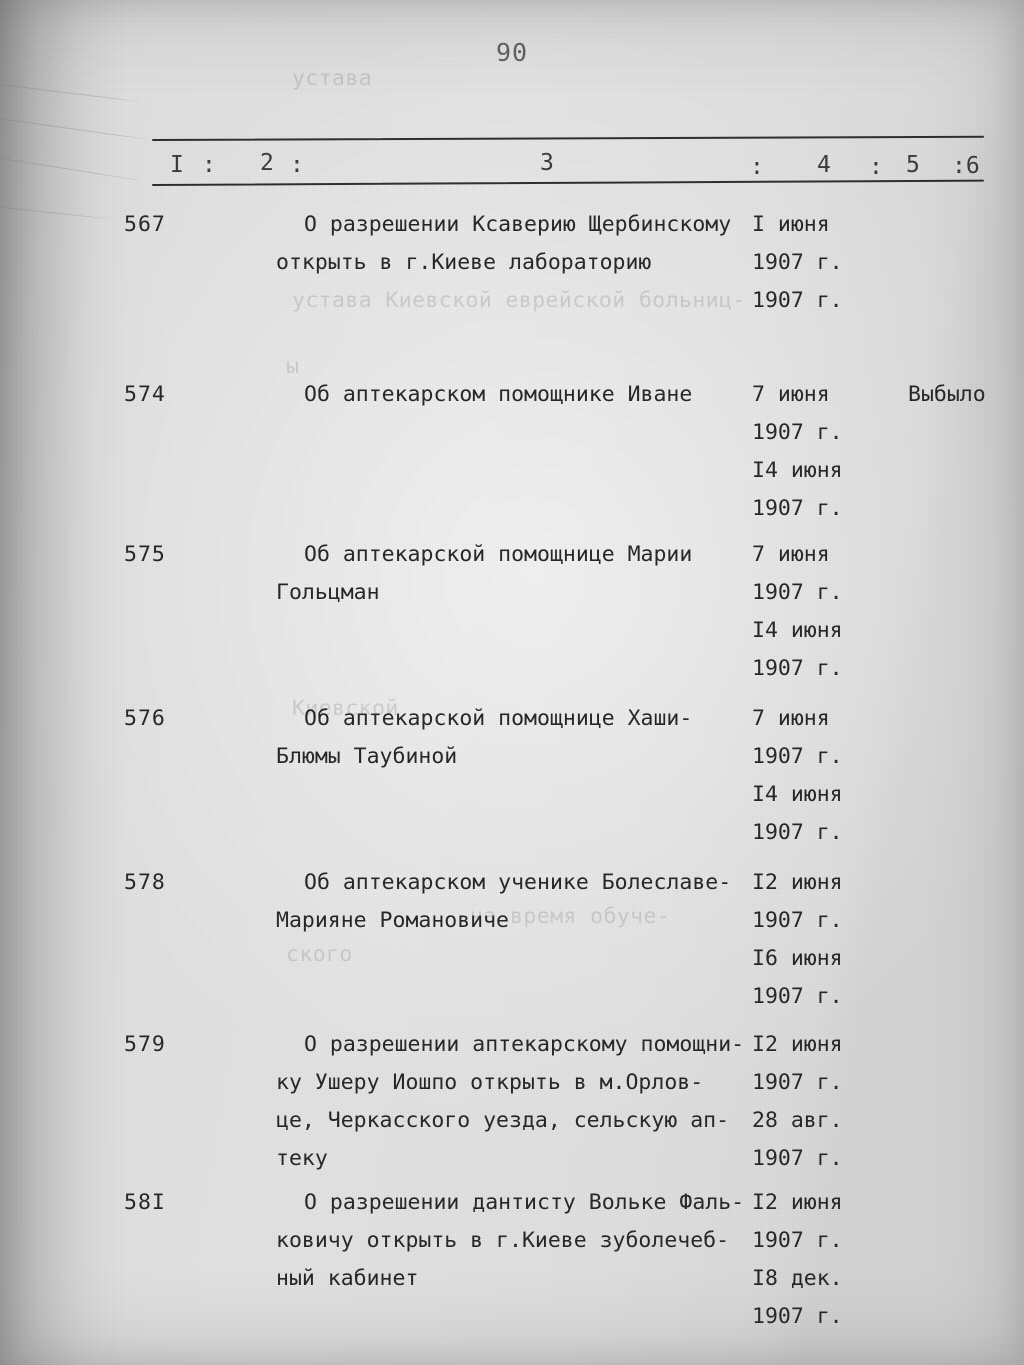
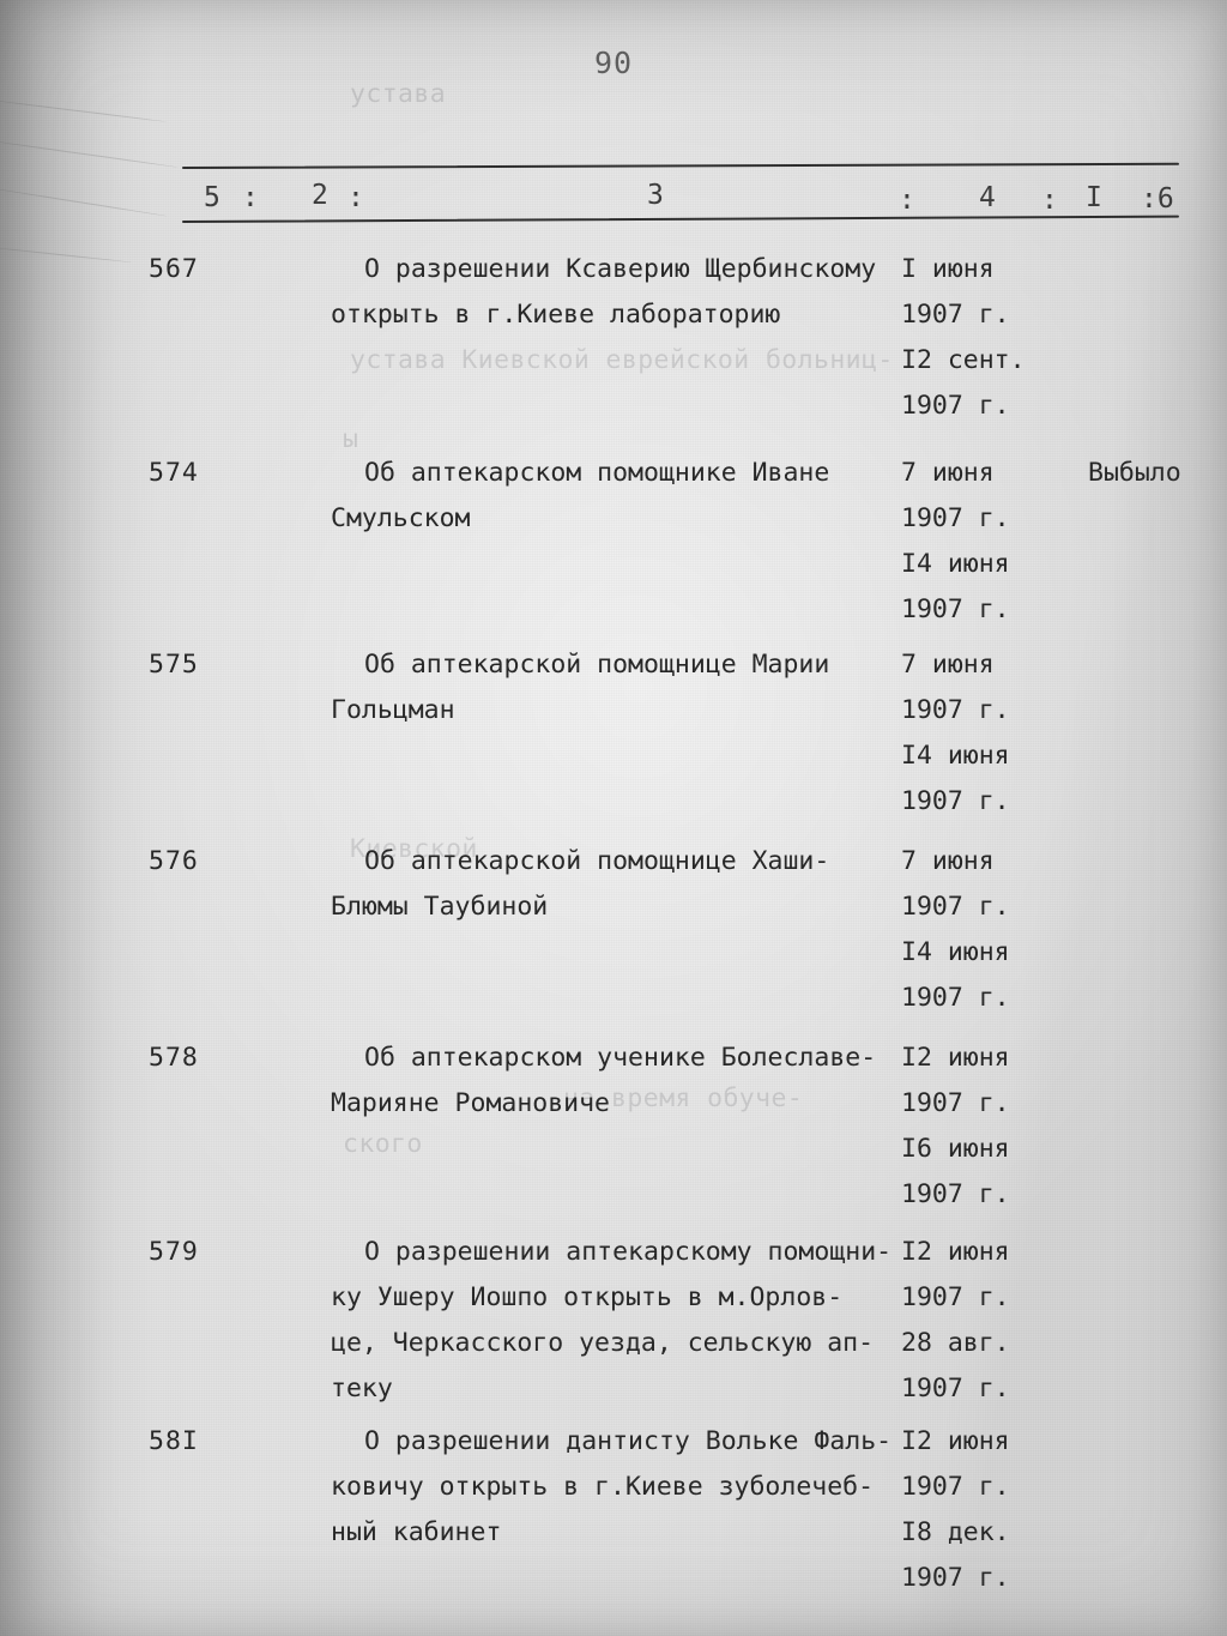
  устава
  устава Киевской еврейской больниц-
  ы
  Киевской
  на время обуче-
  ского
  90
- I
+ 5
  :
  2
  :
  3
  :
  4
  :
- 5
+ I
  :6
  567
  О разрешении Ксаверию Щербинскому
  открыть в г.Киеве лабораторию
  I июня
  1907 г.
+ I2 сент.
  1907 г.
  574
  Об аптекарском помощнике Иване
+ Смульском
  7 июня
  1907 г.
  I4 июня
  1907 г.
  Выбыло
  575
  Об аптекарской помощнице Марии
  Гольцман
  7 июня
  1907 г.
  I4 июня
  1907 г.
  576
  Об аптекарской помощнице Хаши-
  Блюмы Таубиной
  7 июня
  1907 г.
  I4 июня
  1907 г.
  578
  Об аптекарском ученике Болеславе-
  Марияне Романовиче
  I2 июня
  1907 г.
  I6 июня
  1907 г.
  579
  О разрешении аптекарскому помощни-
  ку Ушеру Иошпо открыть в м.Орлов-
  це, Черкасского уезда, сельскую ап-
  теку
  I2 июня
  1907 г.
  28 авг.
  1907 г.
  58I
  О разрешении дантисту Вольке Фаль-
  ковичу открыть в г.Киеве зуболечеб-
  ный кабинет
  I2 июня
  1907 г.
  I8 дек.
  1907 г.
